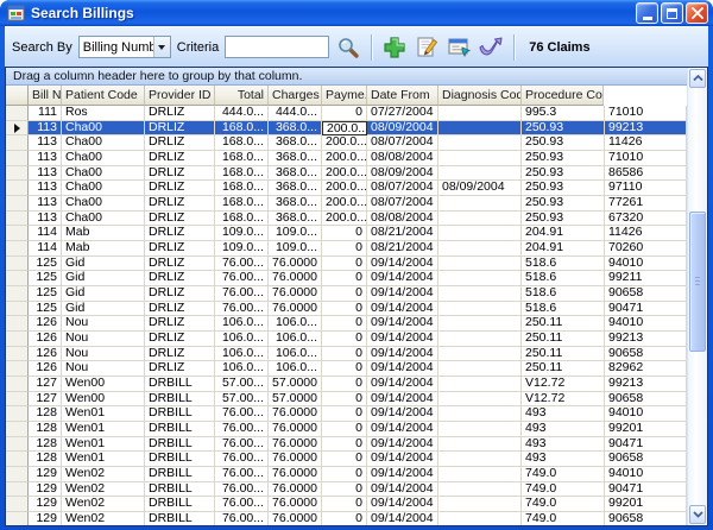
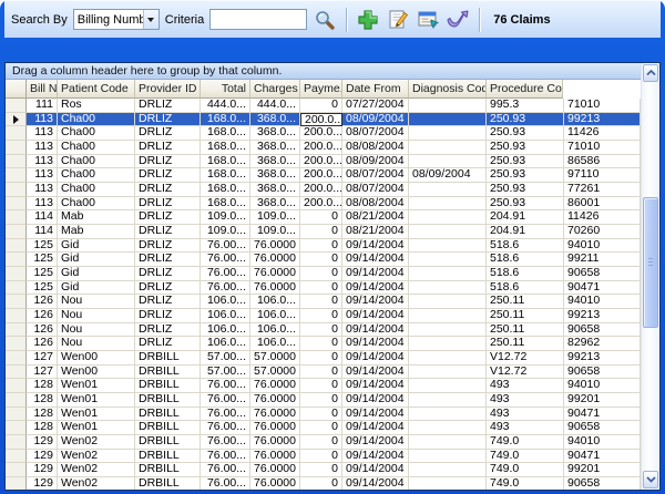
- Search Billings
  Search By
  Billing Num
  Criteria
  76 Claims
  Drag a column header here to group by that column.
  Bill N
  Patient Code
  Provider ID
  Total
  Charges
  Date From
  Diagnosis Cod
  Procedure Co
  111
  Ros
  DRLIZ
  444.0...
  444.0...
  0
  07/27/2004
  995.3
  71010
  113
  Cha00
  DRLIZ
  168.0...
  368.0...
  200.0..
  08/09/2004
  250.93
  99213
  113
  Cha00
  DRLIZ
  168.0...
  368.0...
  200.0...
  08/07/2004
  250.93
  11426
  113
  Cha00
  DRLIZ
  168.0...
  368.0...
  200.0...
  08/08/2004
  250.93
  71010
  113
  Cha00
  DRLIZ
  168.0...
  368.0...
  200.0...
  08/09/2004
  250.93
  86586
  113
  Cha00
  DRLIZ
  168.0...
  368.0...
  200.0...
  08/07/2004
  08/09/2004
  250.93
  97110
  113
  Cha00
  DRLIZ
  168.0...
  368.0...
  200.0...
  08/07/2004
  250.93
  77261
  113
  Cha00
  DRLIZ
  168.0...
  368.0...
  200.0...
  08/08/2004
  250.93
- 67320
+ 86001
  114
  Mab
  DRLIZ
  109.0...
  109.0...
  0
  08/21/2004
  204.91
  11426
  114
  Mab
  DRLIZ
  109.0...
  109.0...
  0
  08/21/2004
  204.91
  70260
  125
  Gid
  DRLIZ
  76.00...
  76.0000
  0
  09/14/2004
  518.6
  94010
  125
  Gid
  DRLIZ
  76.00...
  76.0000
  0
  09/14/2004
  518.6
  99211
  125
  Gid
  DRLIZ
  76.00...
  76.0000
  0
  09/14/2004
  518.6
  90658
  125
  Gid
  DRLIZ
  76.00...
  76.0000
  0
  09/14/2004
  518.6
  90471
  126
  Nou
  DRLIZ
  106.0...
  106.0...
  0
  09/14/2004
  250.11
  94010
  126
  Nou
  DRLIZ
  106.0...
  106.0...
  0
  09/14/2004
  250.11
  99213
  126
  Nou
  DRLIZ
  106.0...
  106.0...
  0
  09/14/2004
  250.11
  90658
  126
  Nou
  DRLIZ
  106.0...
  106.0...
  0
  09/14/2004
  250.11
  82962
  127
  Wen00
  DRBILL
  57.00...
  57.0000
  0
  09/14/2004
  V12.72
  99213
  127
  Wen00
  DRBILL
  57.00...
  57.0000
  0
  09/14/2004
  V12.72
  90658
  128
  Wen01
  DRBILL
  76.00...
  76.0000
  0
  09/14/2004
  493
  94010
  128
  Wen01
  DRBILL
  76.00...
  76.0000
  0
  09/14/2004
  493
  99201
  128
  Wen01
  DRBILL
  76.00...
  76.0000
  0
  09/14/2004
  493
  90471
  128
  Wen01
  DRBILL
  76.00...
  76.0000
  0
  09/14/2004
  493
  90658
  129
  Wen02
  DRBILL
  76.00...
  76.0000
  0
  09/14/2004
  749.0
  94010
  129
  Wen02
  DRBILL
  76.00...
  76.0000
  0
  09/14/2004
  749.0
  90471
  129
  Wen02
  DRBILL
  76.00...
  76.0000
  0
  09/14/2004
  749.0
  99201
  129
  Wen02
  DRBILL
  76.00...
  76.0000
  0
  09/14/2004
  749.0
  90658
